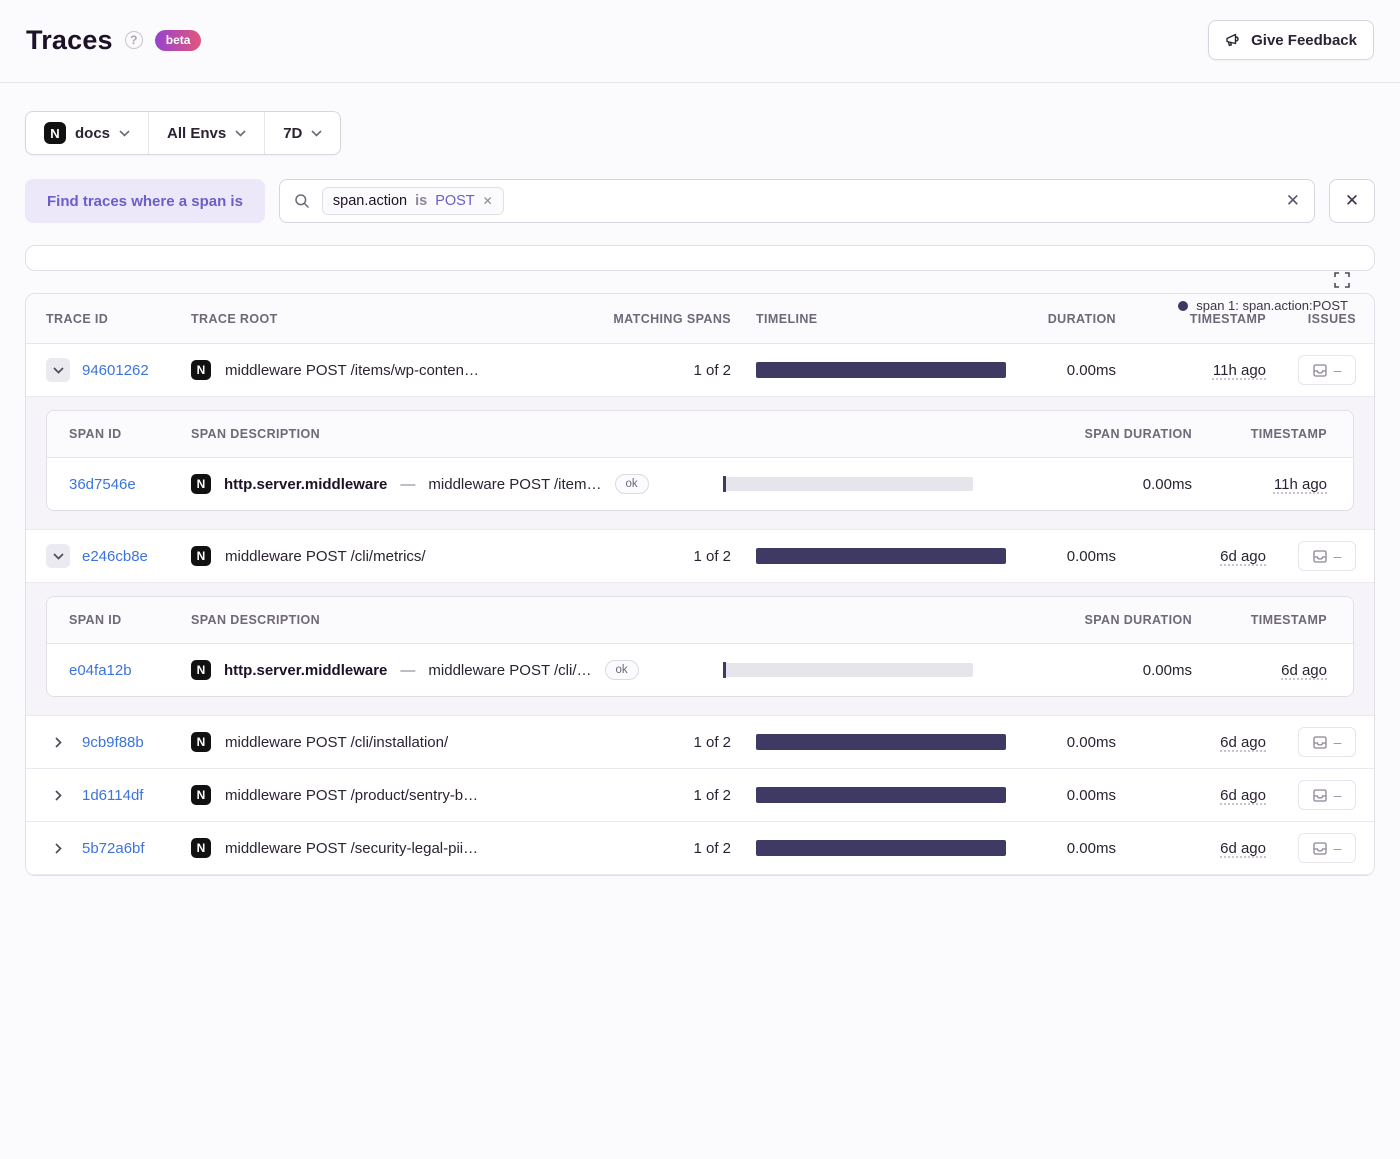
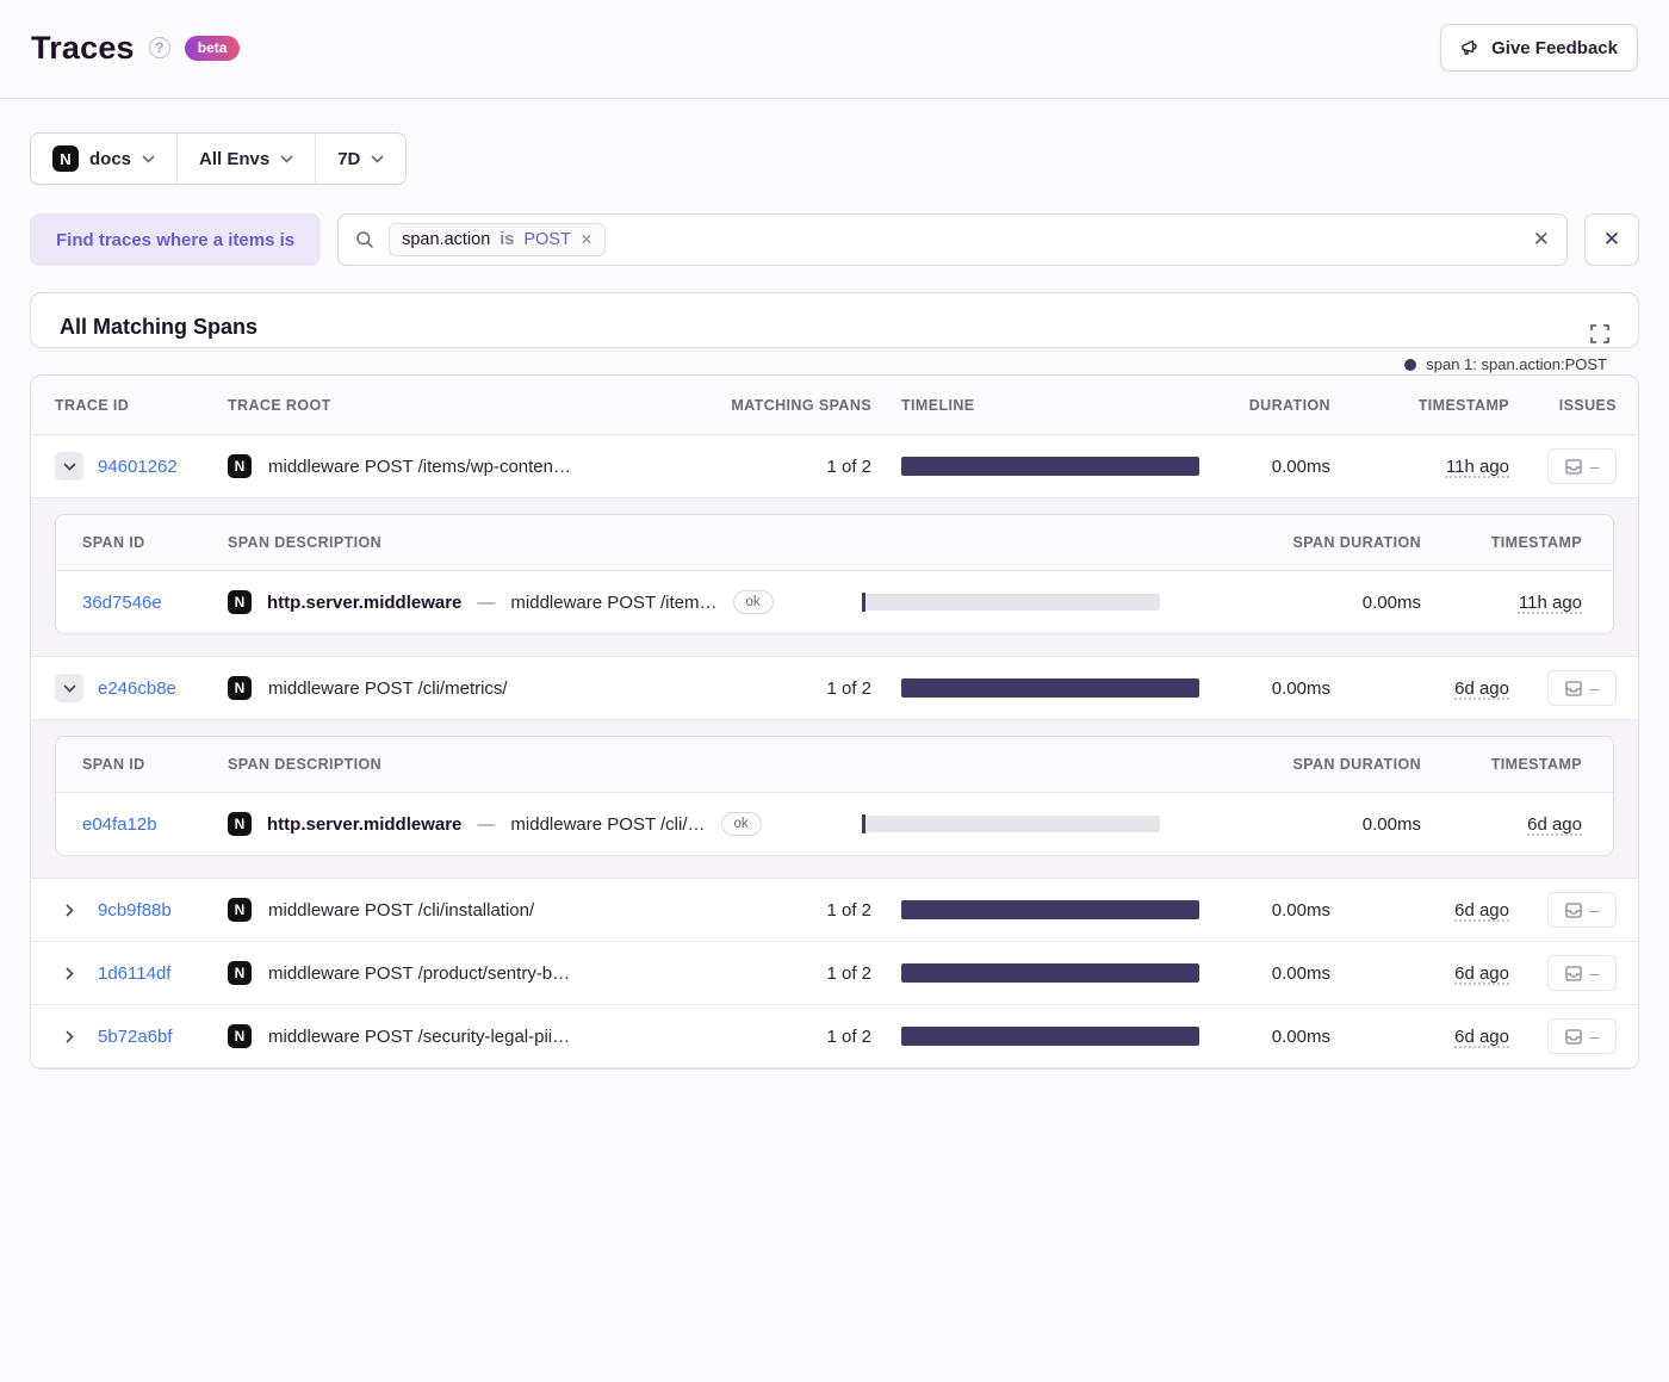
  Traces
  ?
  beta
  Give Feedback
  N
  docs
  All Envs
  7D
- Find traces where a span is
+ Find traces where a items is
  span.action
  is
  POST
  ✕
  ✕
  ✕
+ All Matching Spans
  span 1: span.action:POST
  TRACE ID
  TRACE ROOT
  MATCHING SPANS
  TIMELINE
  DURATION
  TIMESTAMP
  ISSUES
  94601262
  N
  middleware POST /items/wp-conten…
  1 of 2
  0.00ms
  11h ago
  –
  SPAN ID
  SPAN DESCRIPTION
  SPAN DURATION
  TIMESTAMP
  36d7546e
  N
  http.server.middleware
  —
  middleware POST /item…
  ok
  0.00ms
  11h ago
  e246cb8e
  N
  middleware POST /cli/metrics/
  1 of 2
  0.00ms
  6d ago
  –
  SPAN ID
  SPAN DESCRIPTION
  SPAN DURATION
  TIMESTAMP
  e04fa12b
  N
  http.server.middleware
  —
  middleware POST /cli/…
  ok
  0.00ms
  6d ago
  9cb9f88b
  N
  middleware POST /cli/installation/
  1 of 2
  0.00ms
  6d ago
  –
  1d6114df
  N
  middleware POST /product/sentry-b…
  1 of 2
  0.00ms
  6d ago
  –
  5b72a6bf
  N
  middleware POST /security-legal-pii…
  1 of 2
  0.00ms
  6d ago
  –
